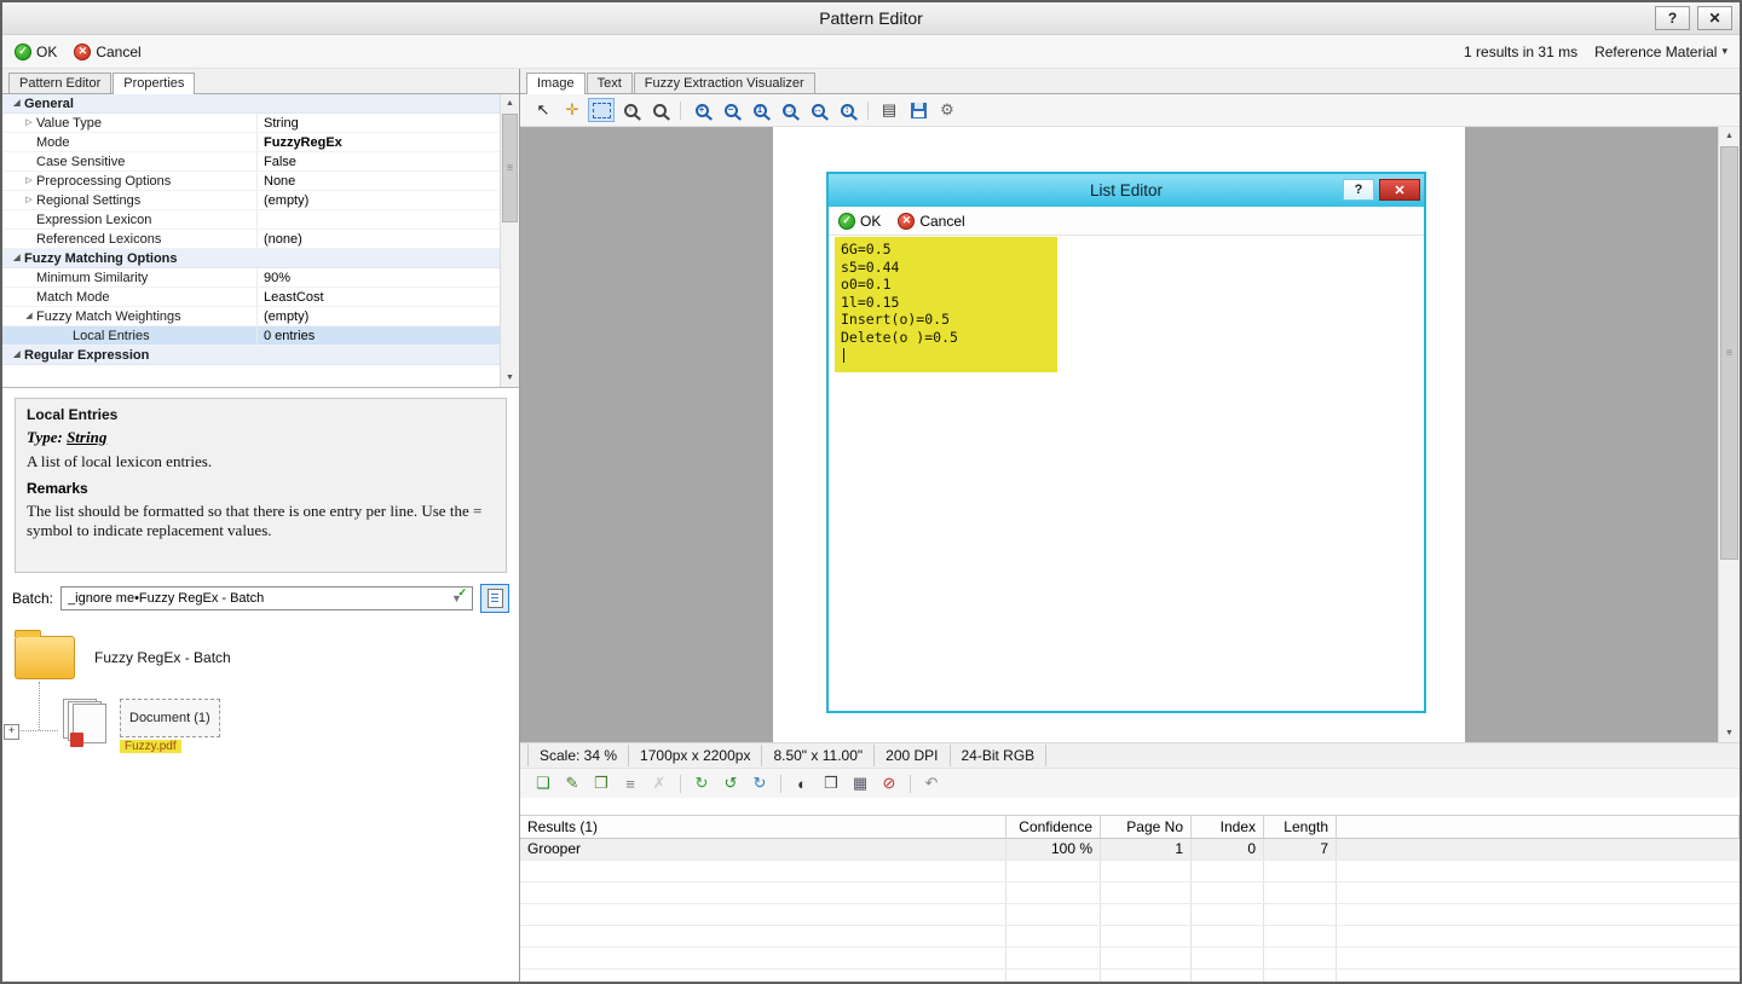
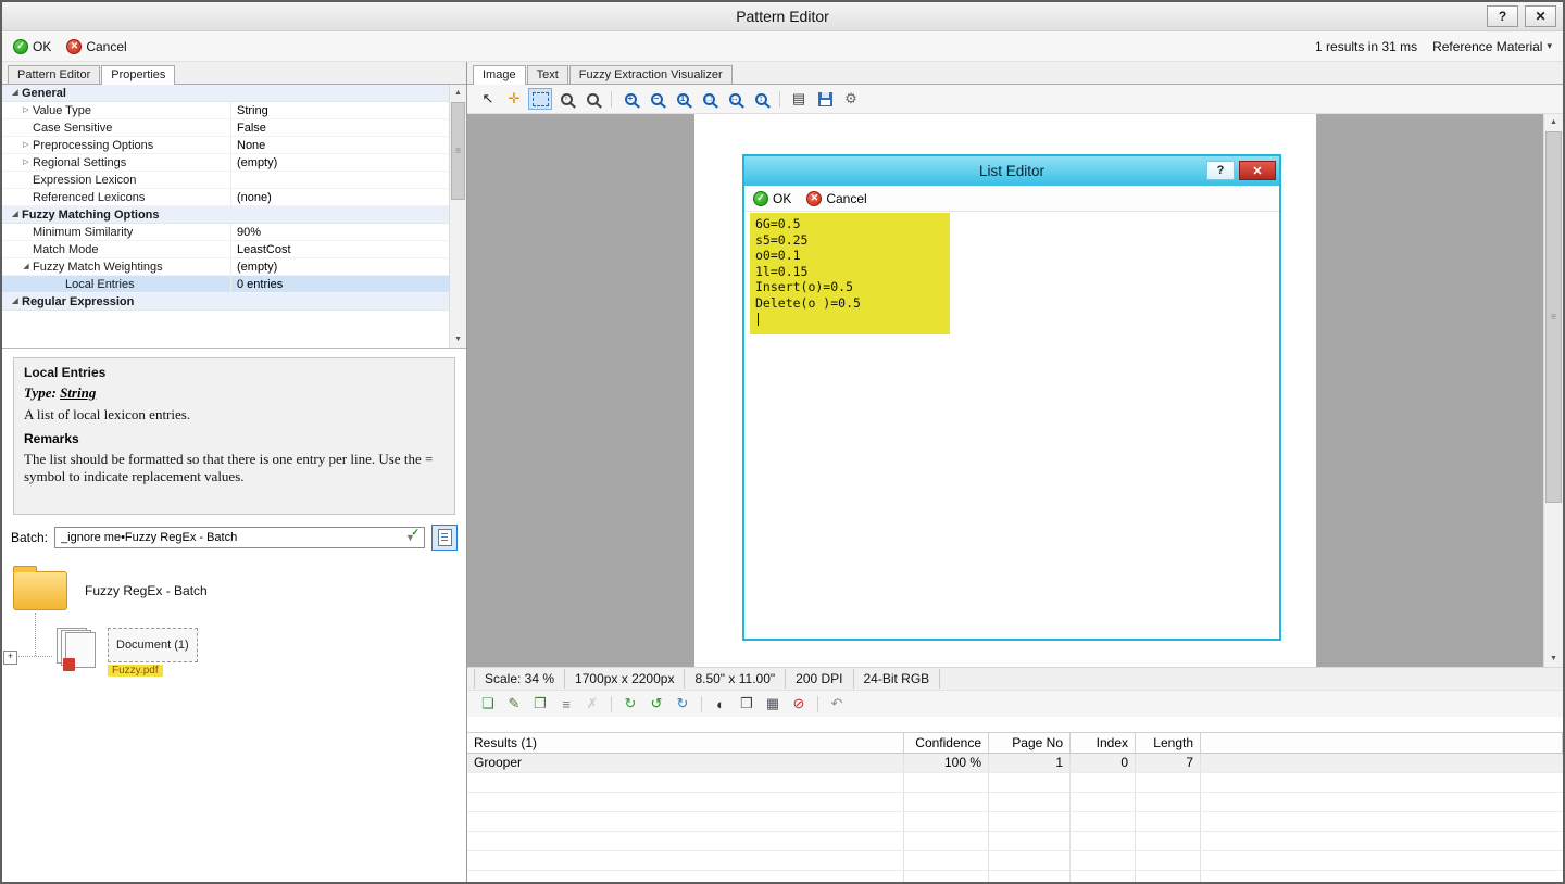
  Pattern Editor
  ?
  ✕
  ✓
  OK
  ✕
  Cancel
  1 results in 31 ms
  Reference Material
  ▾
  Pattern Editor
  Properties
  General
  Value Type
  String
- Mode
- FuzzyRegEx
  Case Sensitive
  False
  Preprocessing Options
  None
  Regional Settings
  (empty)
  Expression Lexicon
  Referenced Lexicons
  (none)
  Fuzzy Matching Options
  Minimum Similarity
  90%
  Match Mode
  LeastCost
  Fuzzy Match Weightings
  (empty)
  Local Entries
  0 entries
  Regular Expression
  Local Entries
  Type: String
  A list of local lexicon entries.
  Remarks
  The list should be formatted so that there is one entry per line. Use the = symbol to indicate replacement values.
  Batch:
  _ignore me•Fuzzy RegEx - Batch
  ▼
  ✓
  Fuzzy RegEx - Batch
  +
  Document (1)
  Fuzzy.pdf
  Image
  Text
  Fuzzy Extraction Visualizer
  ↖
  ✛
  ▫
  +
  −
  1
  □
  ↔
  ↕
  ▤
  ⚙
  List Editor
  ?
  ✕
  ✓
  OK
  ✕
  Cancel
  6G=0.5
- s5=0.44
+ s5=0.25
  o0=0.1
  1l=0.15
  Insert(o)=0.5
  Delete(o )=0.5
  Scale: 34 %
  1700px x 2200px
  8.50" x 11.00"
  200 DPI
  24-Bit RGB
  ❏
  ✎
  ❐
  ≡
  ✗
  ↻
  ↺
  ↻
  ◐
  ❒
  ▦
  ⊘
  ↶
  Results (1)
  Confidence
  Page No
  Index
  Length
  Grooper
  100 %
  1
  0
  7
